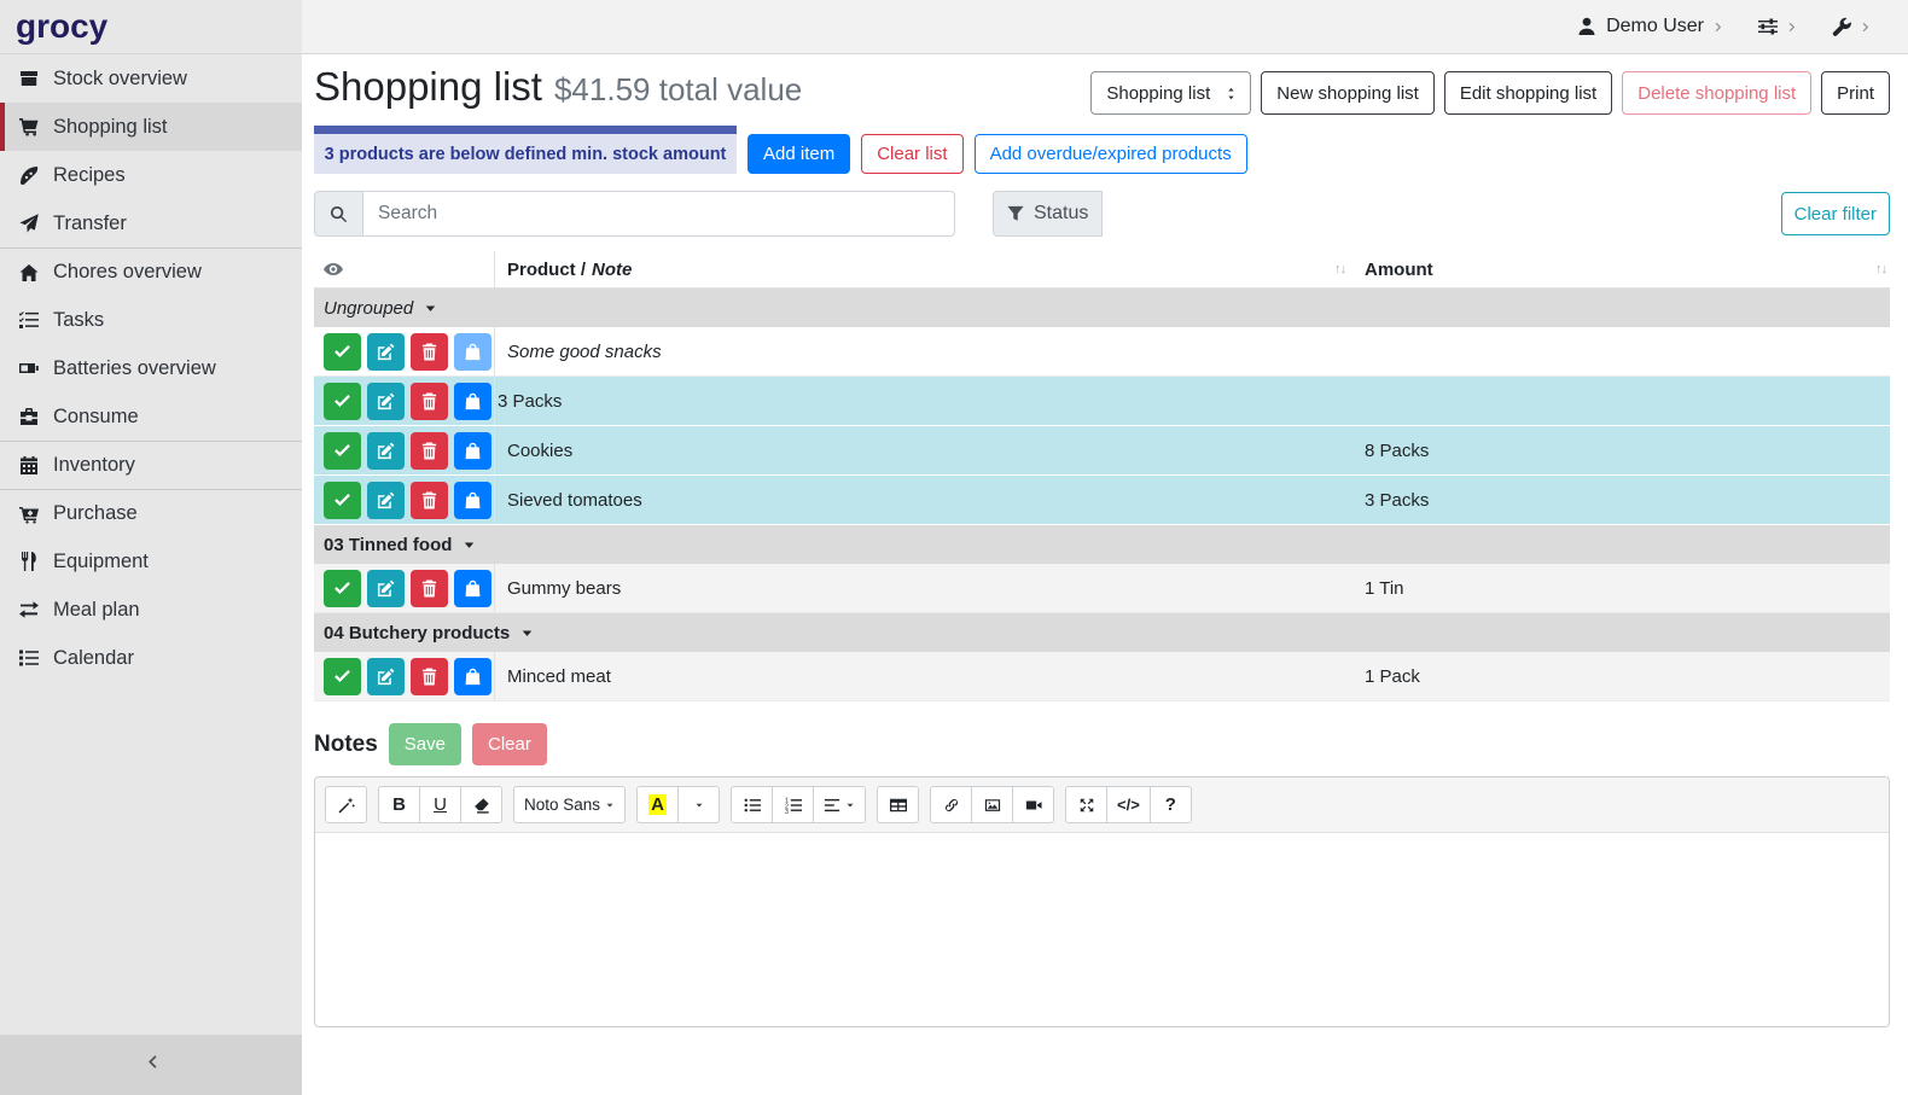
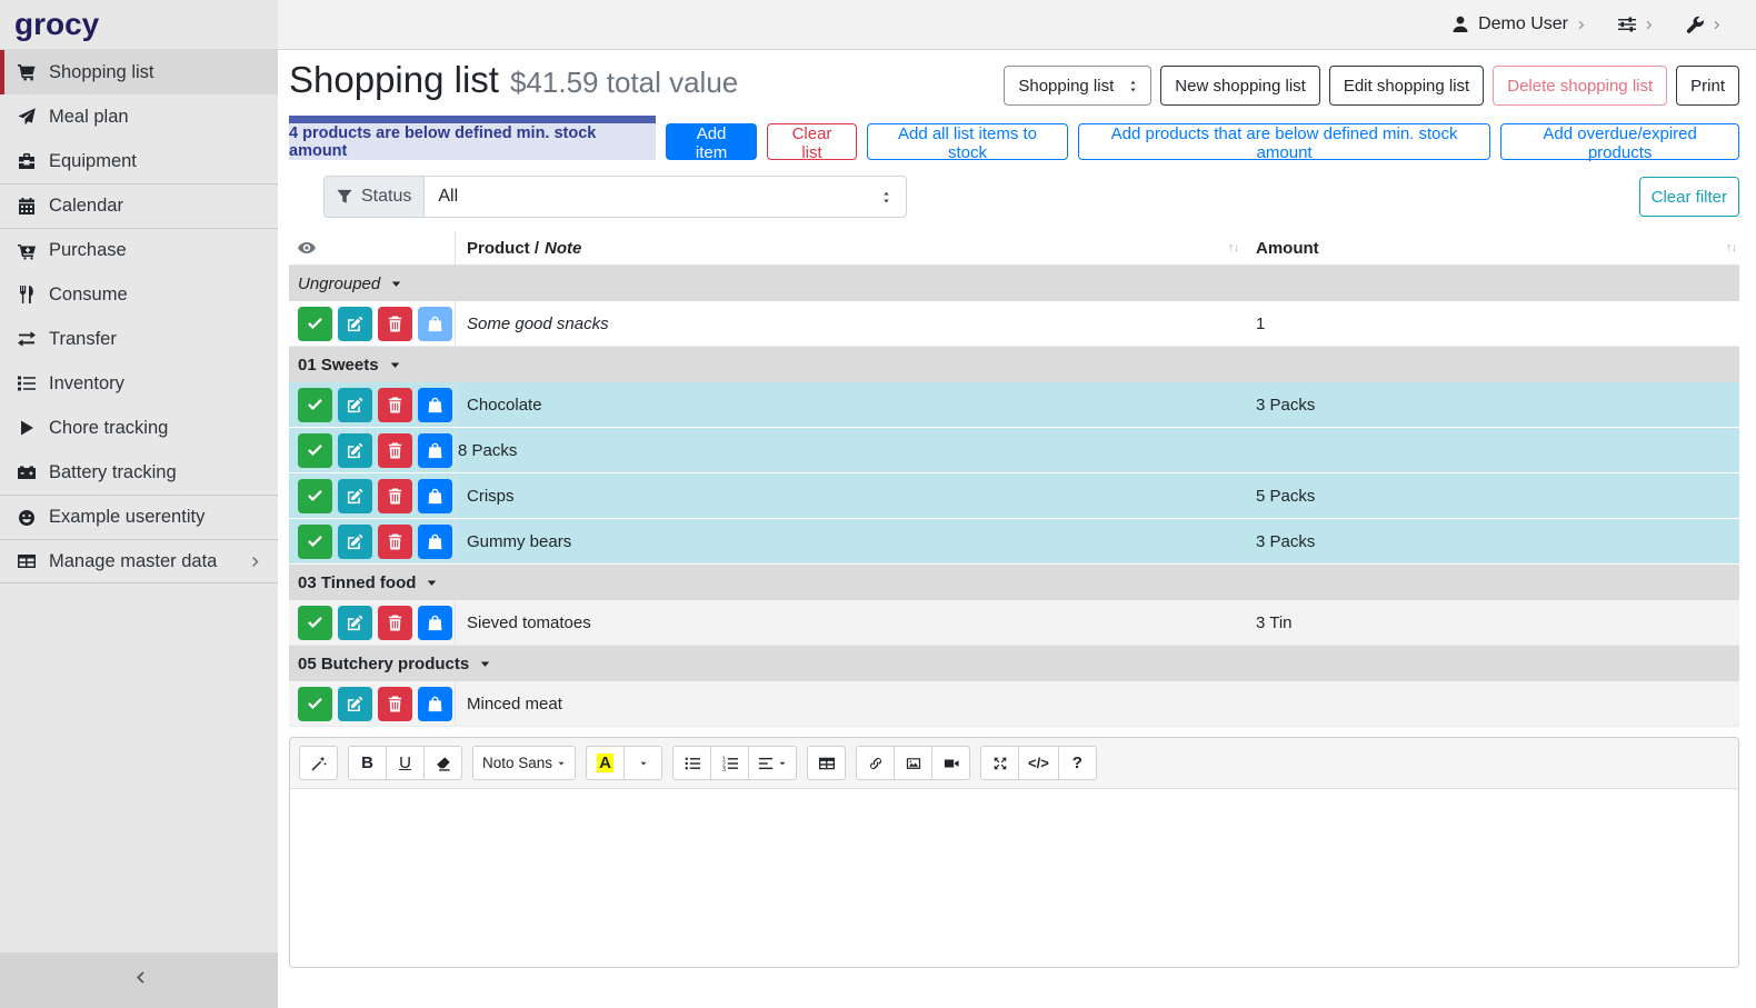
  grocy
  Demo User
- Stock overview
  Shopping list
- Recipes
- Transfer
+ Meal plan
- Chores overview
- Tasks
- Batteries overview
- Consume
+ Equipment
- Inventory
+ Calendar
  Purchase
- Equipment
+ Consume
- Meal plan
+ Transfer
- Calendar
+ Inventory
+ Chore tracking
+ Battery tracking
+ Example userentity
+ Manage master data
  Shopping list
  $41.59 total value
  Shopping list
  New shopping list
  Edit shopping list
  Delete shopping list
  Print
- 3 products are below defined min. stock amount
+ 4 products are below defined min. stock amount
  Add item
  Clear list
+ Add all list items to stock
+ Add products that are below defined min. stock amount
  Add overdue/expired products
- Search
  Status
+ All
  Clear filter
  Product /
  Note
  ↑↓
  Amount
  ↑↓
  Ungrouped
  Some good snacks
+ 1
+ 01 Sweets
+ Chocolate
  3 Packs
- Cookies
  8 Packs
+ Crisps
+ 5 Packs
- Sieved tomatoes
+ Gummy bears
  3 Packs
  03 Tinned food
- Gummy bears
+ Sieved tomatoes
- 1 Tin
+ 3 Tin
- 04 Butchery products
+ 05 Butchery products
  Minced meat
- 1 Pack
- Notes
- Save
- Clear
  B
  U
  Noto Sans
  A
  </>
  ?
